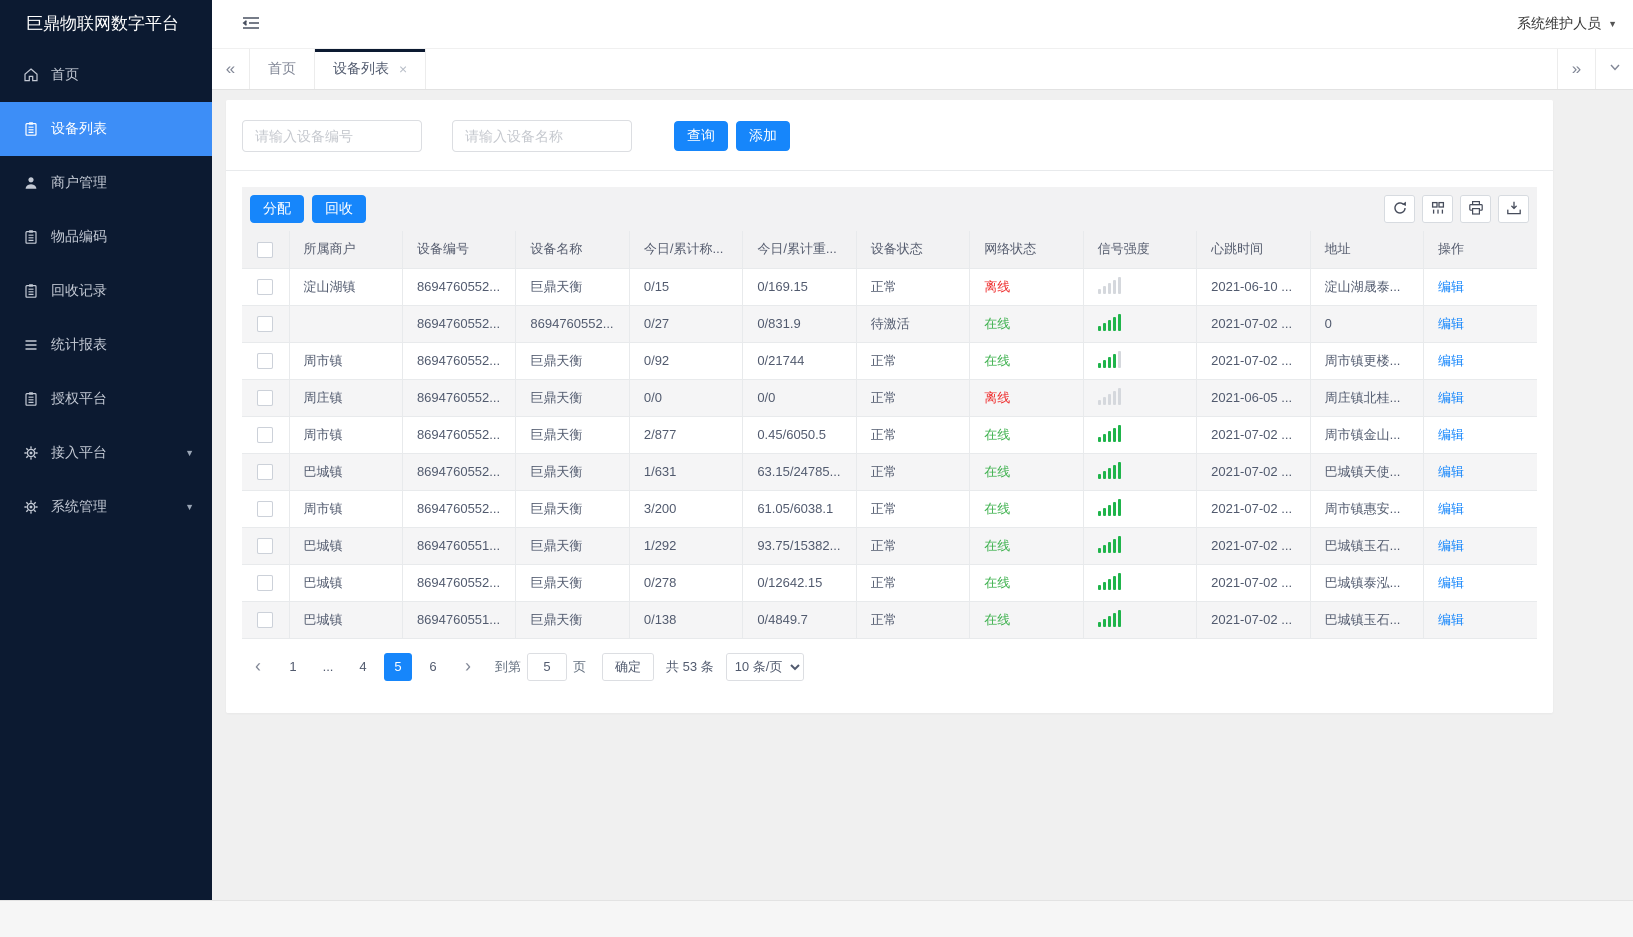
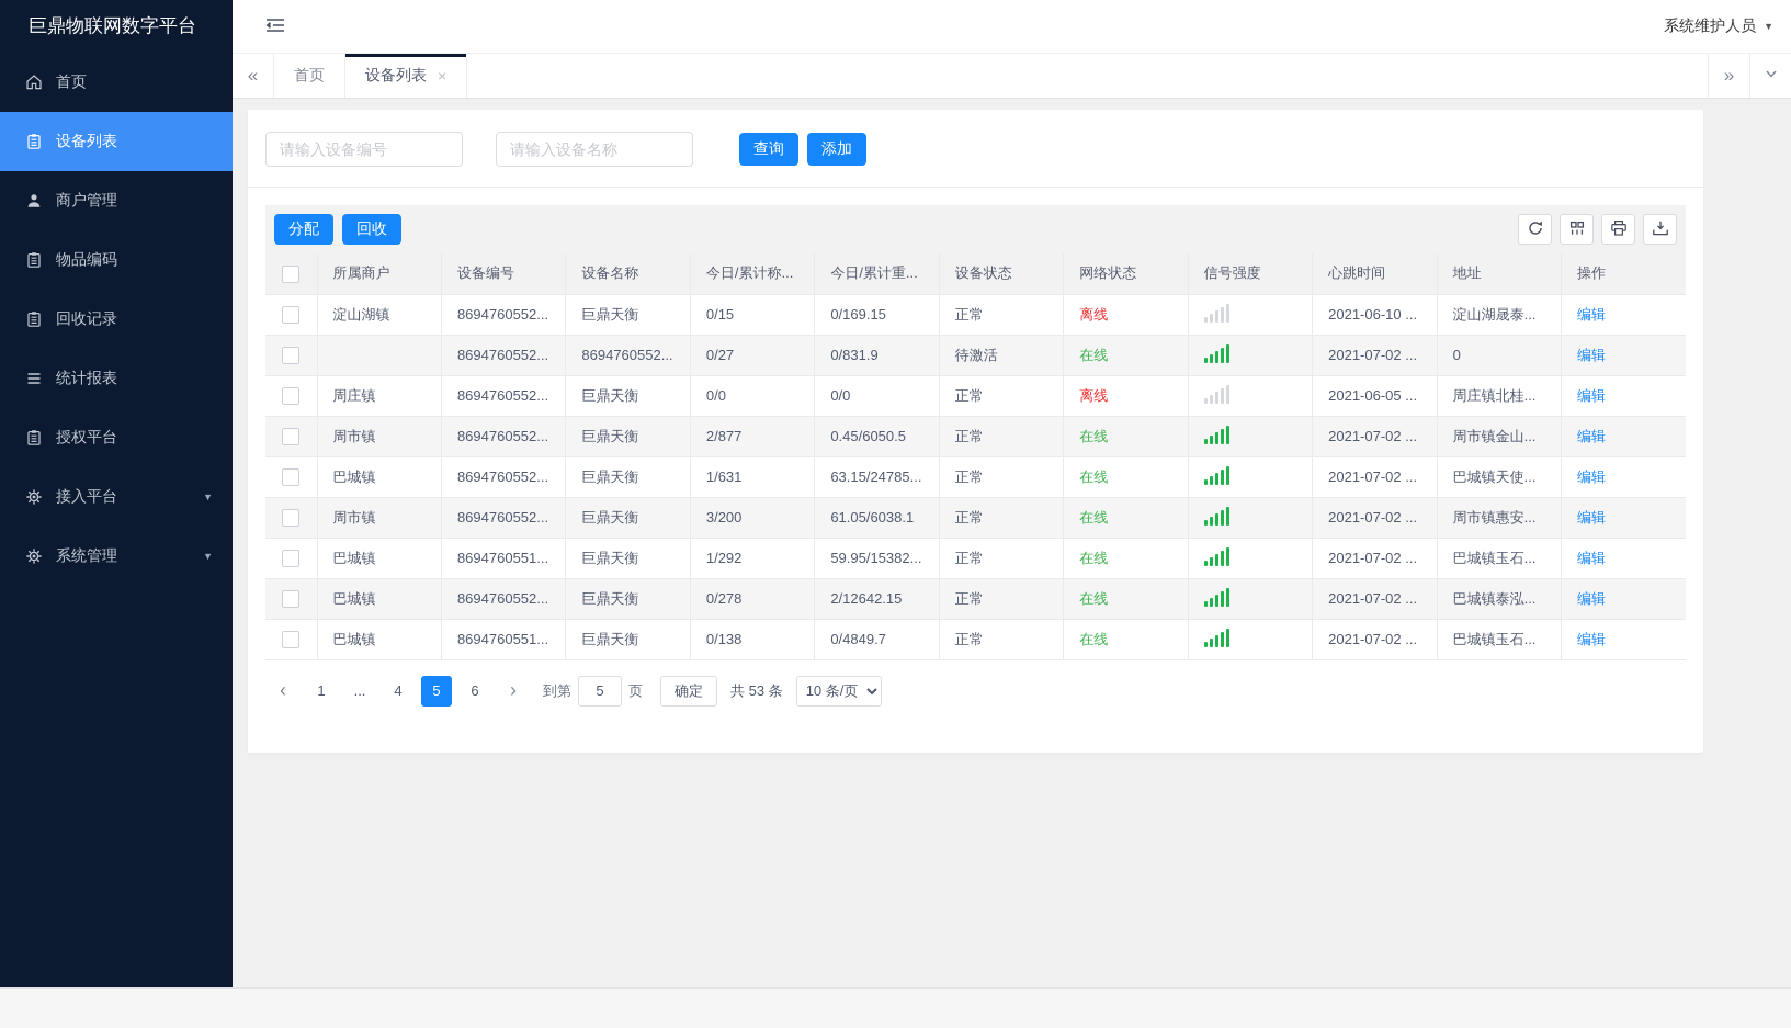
  巨鼎物联网数字平台
  首页
  设备列表
  商户管理
  物品编码
  回收记录
  统计报表
  授权平台
  接入平台
  ▼
  系统管理
  ▼
  系统维护人员
  ▼
  «
  首页
  设备列表
  ×
  »
  请输入设备编号
  请输入设备名称
  查询
  添加
  分配
  回收
  	所属商户	设备编号	设备名称	今日/累计称...	今日/累计重...	设备状态	网络状态	信号强度	心跳时间	地址	操作
  	淀山湖镇	8694760552...	巨鼎天衡	0/15	0/169.15	正常	离线		2021-06-10 ...	淀山湖晟泰...	编辑
  		8694760552...	8694760552...	0/27	0/831.9	待激活	在线		2021-07-02 ...	0	编辑
- 	周市镇	8694760552...	巨鼎天衡	0/92	0/21744	正常	在线		2021-07-02 ...	周市镇更楼...	编辑
  	周庄镇	8694760552...	巨鼎天衡	0/0	0/0	正常	离线		2021-06-05 ...	周庄镇北桂...	编辑
  	周市镇	8694760552...	巨鼎天衡	2/877	0.45/6050.5	正常	在线		2021-07-02 ...	周市镇金山...	编辑
  	巴城镇	8694760552...	巨鼎天衡	1/631	63.15/24785...	正常	在线		2021-07-02 ...	巴城镇天使...	编辑
  	周市镇	8694760552...	巨鼎天衡	3/200	61.05/6038.1	正常	在线		2021-07-02 ...	周市镇惠安...	编辑
- 	巴城镇	8694760551...	巨鼎天衡	1/292	93.75/15382...	正常	在线		2021-07-02 ...	巴城镇玉石...	编辑
+ 	巴城镇	8694760551...	巨鼎天衡	1/292	59.95/15382...	正常	在线		2021-07-02 ...	巴城镇玉石...	编辑
- 	巴城镇	8694760552...	巨鼎天衡	0/278	0/12642.15	正常	在线		2021-07-02 ...	巴城镇泰泓...	编辑
+ 	巴城镇	8694760552...	巨鼎天衡	0/278	2/12642.15	正常	在线		2021-07-02 ...	巴城镇泰泓...	编辑
  	巴城镇	8694760551...	巨鼎天衡	0/138	0/4849.7	正常	在线		2021-07-02 ...	巴城镇玉石...	编辑
  ‹
  1
  ...
  4
  5
  6
  ›
  到第
  5
  页
  确定
  共 53 条
  10 条/页
